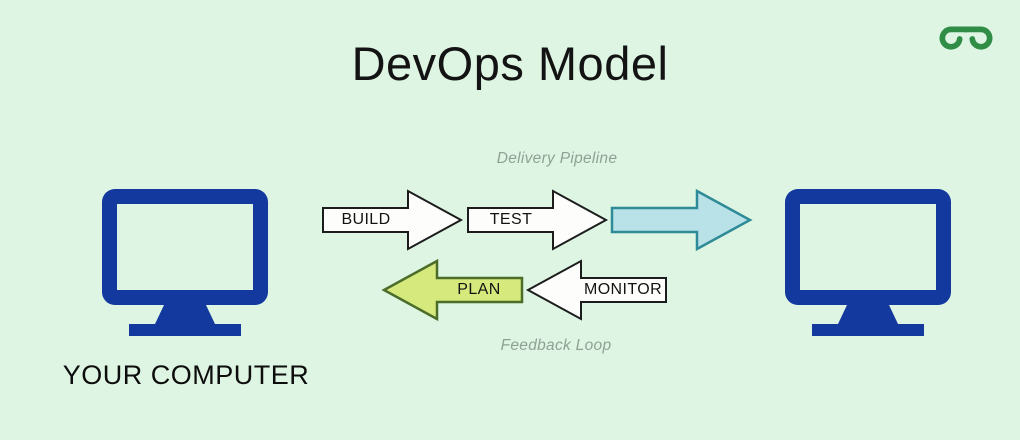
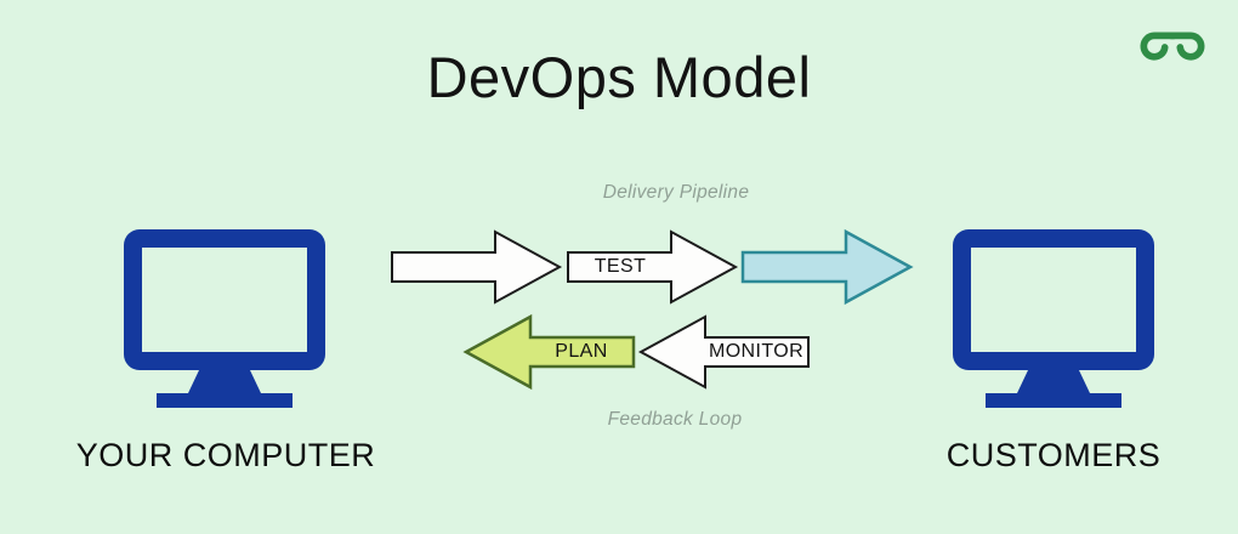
  DevOps Model
  Delivery Pipeline
- BUILD
  TEST
  PLAN
  MONITOR
  Feedback Loop
  YOUR COMPUTER
+ CUSTOMERS
